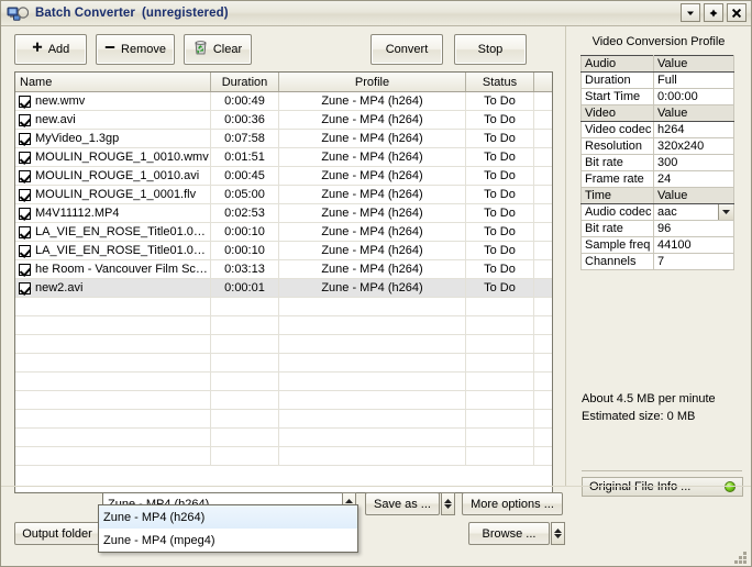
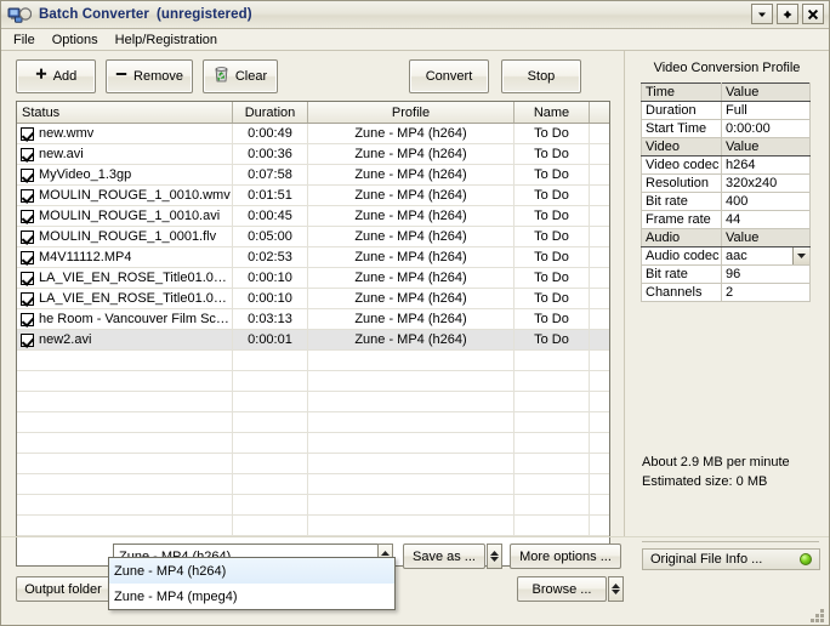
  Batch Converter (unregistered)
+ File
+ Options
+ Help/Registration
  Add
  Remove
  Clear
  Convert
  Stop
- Name
+ Status
  Duration
  Profile
- Status
+ Name
  new.wmv
  0:00:49
  Zune - MP4 (h264)
  To Do
  new.avi
  0:00:36
  Zune - MP4 (h264)
  To Do
  MyVideo_1.3gp
  0:07:58
  Zune - MP4 (h264)
  To Do
  MOULIN_ROUGE_1_0010.wmv
  0:01:51
  Zune - MP4 (h264)
  To Do
  MOULIN_ROUGE_1_0010.avi
  0:00:45
  Zune - MP4 (h264)
  To Do
  MOULIN_ROUGE_1_0001.flv
  0:05:00
  Zune - MP4 (h264)
  To Do
  M4V11112.MP4
  0:02:53
  Zune - MP4 (h264)
  To Do
  LA_VIE_EN_ROSE_Title01.01...
  0:00:10
  Zune - MP4 (h264)
  To Do
  LA_VIE_EN_ROSE_Title01.01...
  0:00:10
  Zune - MP4 (h264)
  To Do
  he Room - Vancouver Film Sch..
  0:03:13
  Zune - MP4 (h264)
  To Do
  new2.avi
  0:00:01
  Zune - MP4 (h264)
  To Do
  Video Conversion Profile
- Audio	Value
+ Time	Value
  Duration	Full
  Start Time	0:00:00
  Video	Value
  Video codec	h264
  Resolution	320x240
- Bit rate	300
+ Bit rate	400
- Frame rate	24
+ Frame rate	44
- Time	Value
+ Audio	Value
  Audio codec	aac
  Bit rate	96
- Sample freq	44100
- Channels	7
+ Channels	2
- About 4.5 MB per minute
+ About 2.9 MB per minute
  Estimated size: 0 MB
  Original File Info ...
  Output folder
  Save as ...
  More options ...
  Browse ...
  Zune - MP4 (h264)
  Zune - MP4 (mpeg4)
